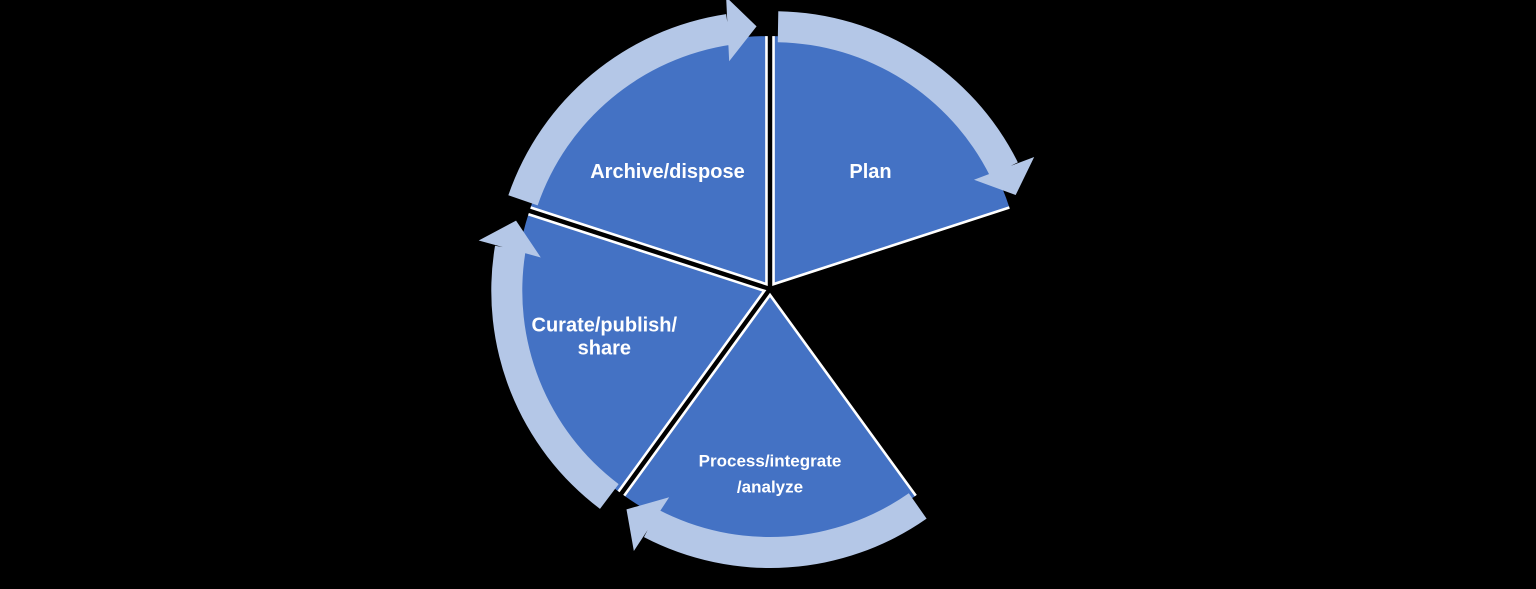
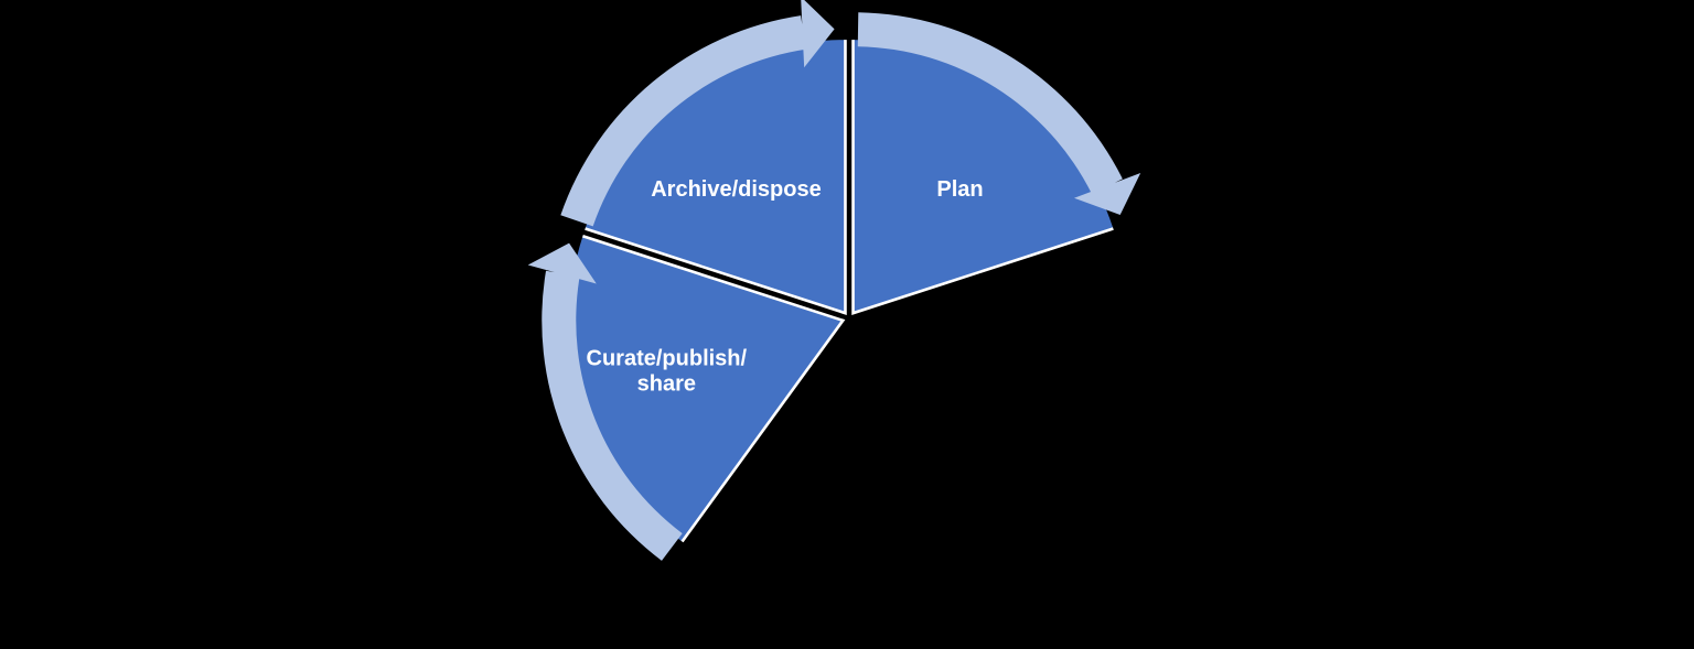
  Plan
- Process/integrate /analyze
  Curate/publish/ share
  Archive/dispose
